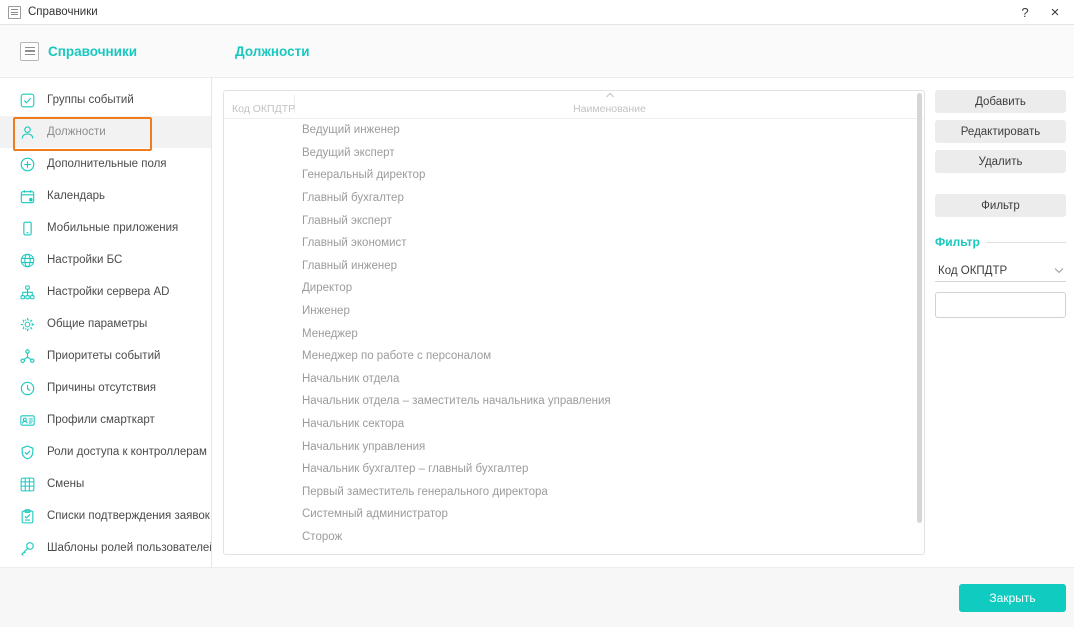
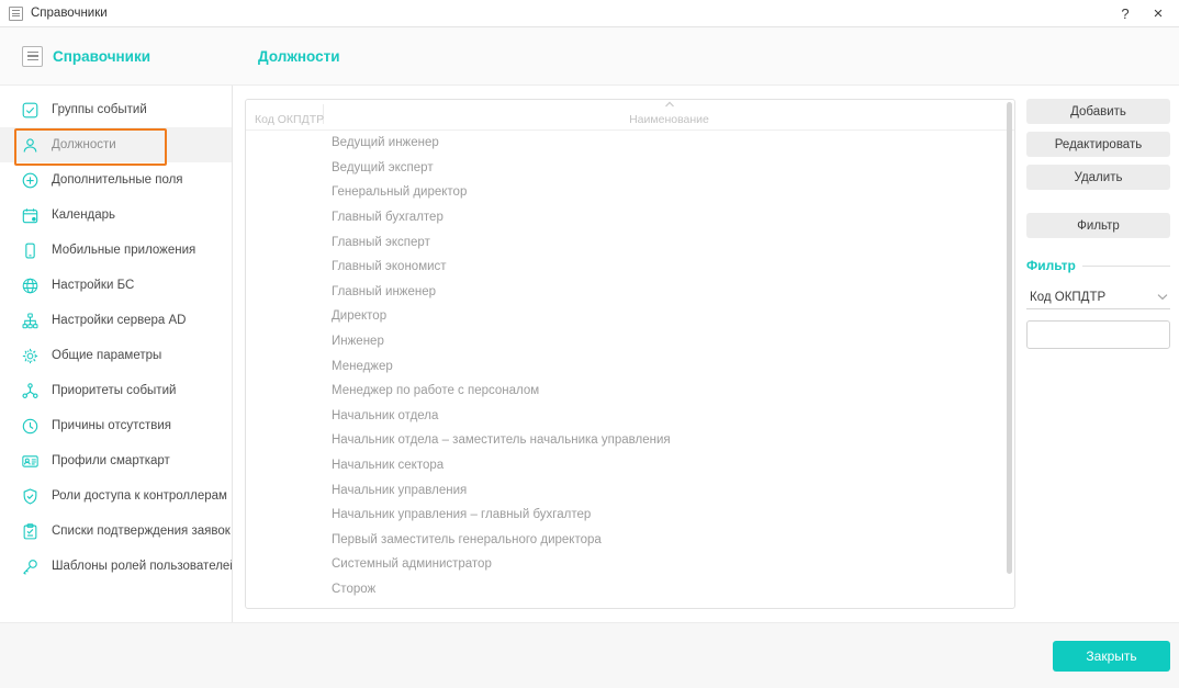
  Справочники
  ?
  ×
  Справочники
  Должности
  Группы событий
  Должности
  Дополнительные поля
  Календарь
  Мобильные приложения
  Настройки БС
  Настройки сервера AD
  Общие параметры
  Приоритеты событий
  Причины отсутствия
  Профили смарткарт
  Роли доступа к контроллерам
- Смены
  Списки подтверждения заявок
  Шаблоны ролей пользователе
  Код ОКПДТР
  Наименование
  Ведущий инженер
  Ведущий эксперт
  Генеральный директор
  Главный бухгалтер
  Главный эксперт
  Главный экономист
  Главный инженер
  Директор
  Инженер
  Менеджер
  Менеджер по работе с персоналом
  Начальник отдела
  Начальник отдела – заместитель начальника управления
  Начальник сектора
  Начальник управления
- Начальник бухгалтер – главный бухгалтер
+ Начальник управления – главный бухгалтер
  Первый заместитель генерального директора
  Системный администратор
  Сторож
  Добавить
  Редактировать
  Удалить
  Фильтр
  Фильтр
  Код ОКПДТР
  Закрыть
